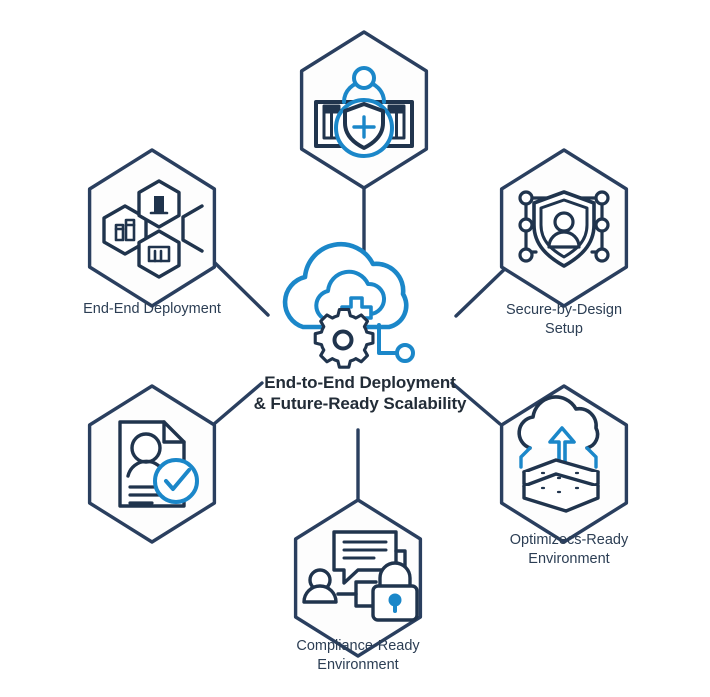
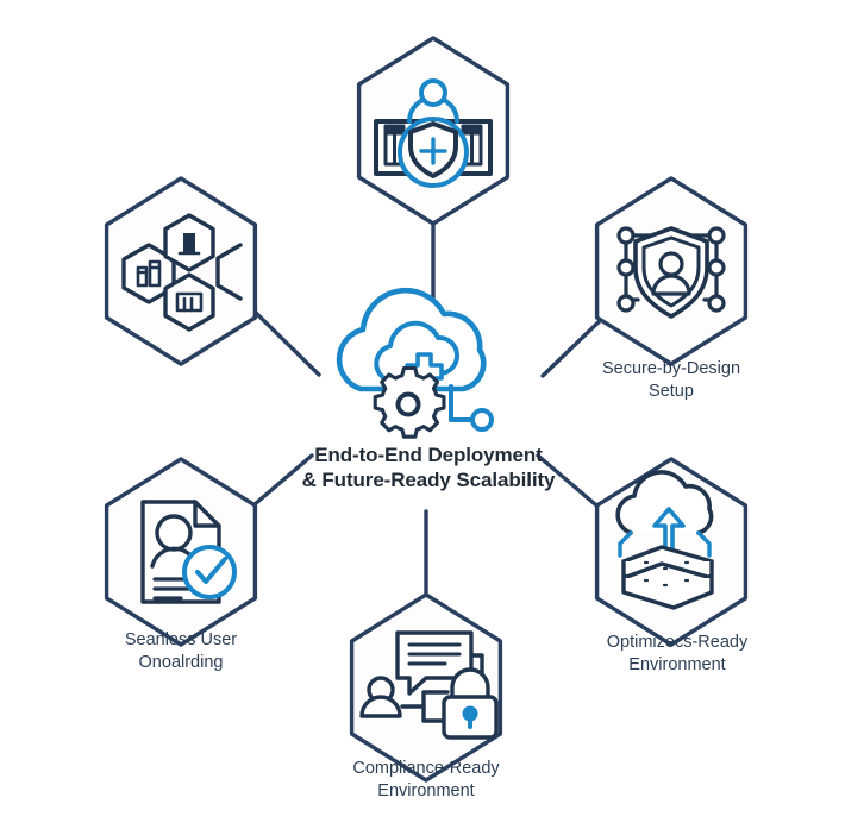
  End-to-End Deployment
  & Future-Ready Scalability
- End-End Deployment
  Secure-by-Design
  Setup
+ Seanless User
+ Onoalrding
  Optimizecs-Ready
  Environment
  Compliance-Ready
  Environment
